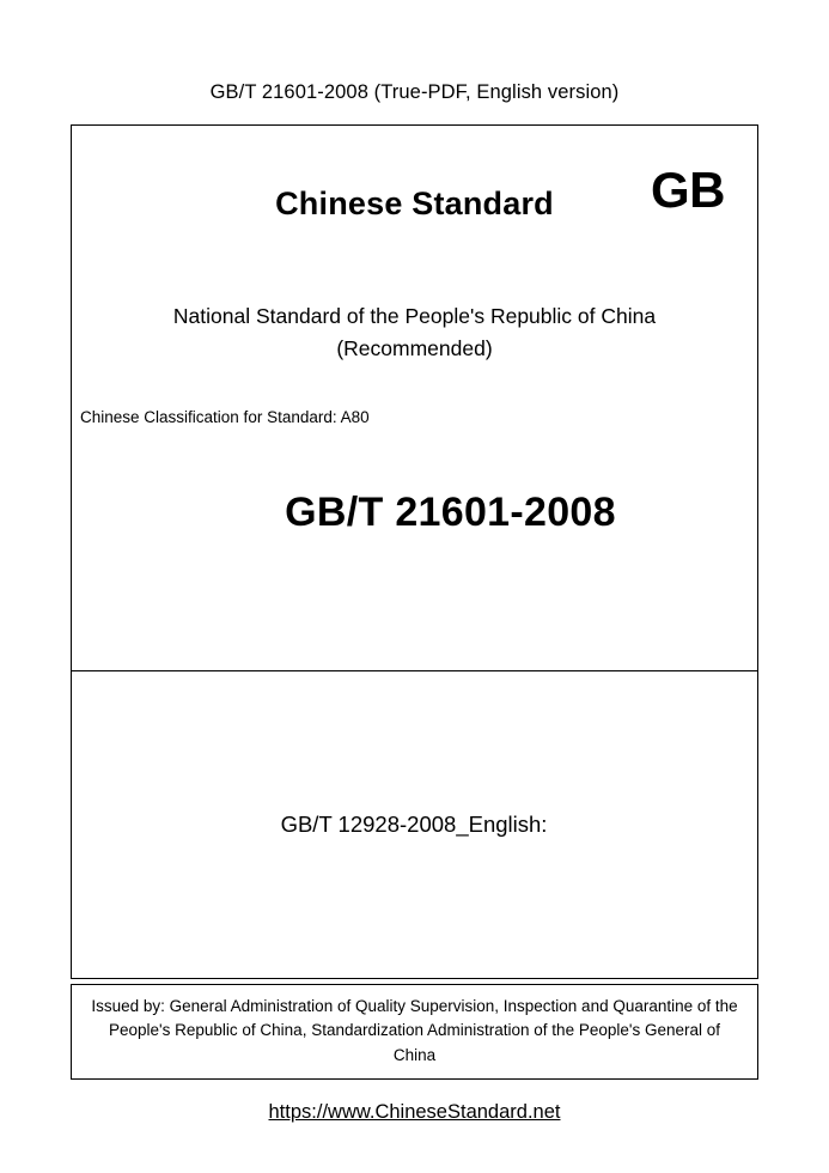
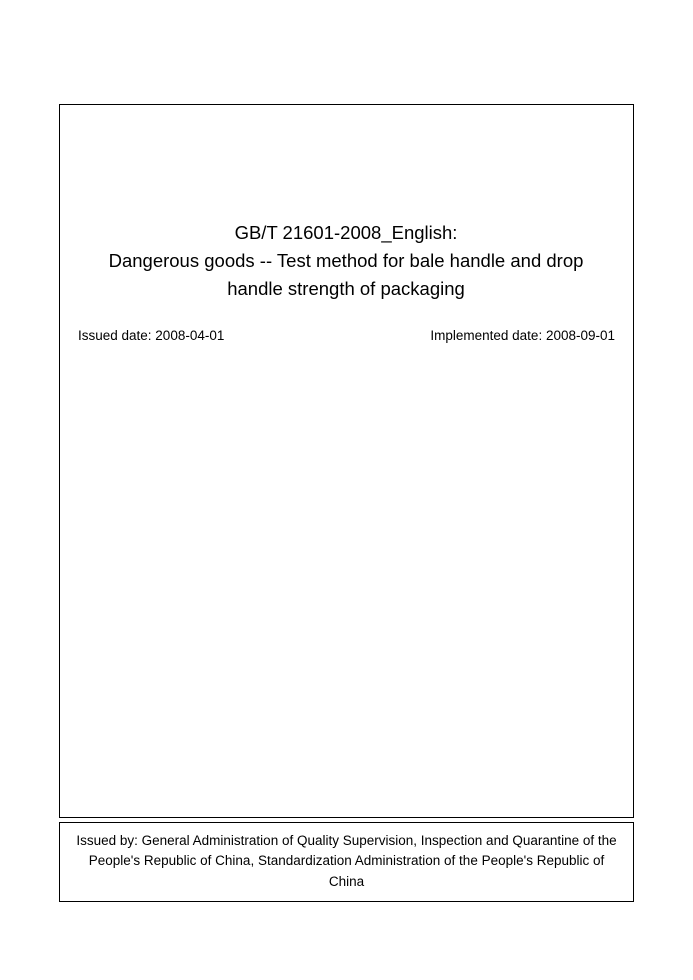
- GB/T 21601-2008 (True-PDF, English version)
- Chinese Standard
- GB
- National Standard of the People's Republic of China
- (Recommended)
- Chinese Classification for Standard: A80
- GB/T 21601-2008
- GB/T 12928-2008_English:
+ GB/T 21601-2008_English:
+ Dangerous goods -- Test method for bale handle and drop
+ handle strength of packaging
+ Issued date: 2008-04-01
+ Implemented date: 2008-09-01
- Issued by: General Administration of Quality Supervision, Inspection and Quarantine of the People's Republic of China, Standardization Administration of the People's General of China
+ Issued by: General Administration of Quality Supervision, Inspection and Quarantine of the People's Republic of China, Standardization Administration of the People's Republic of China
- https://www.ChineseStandard.net
